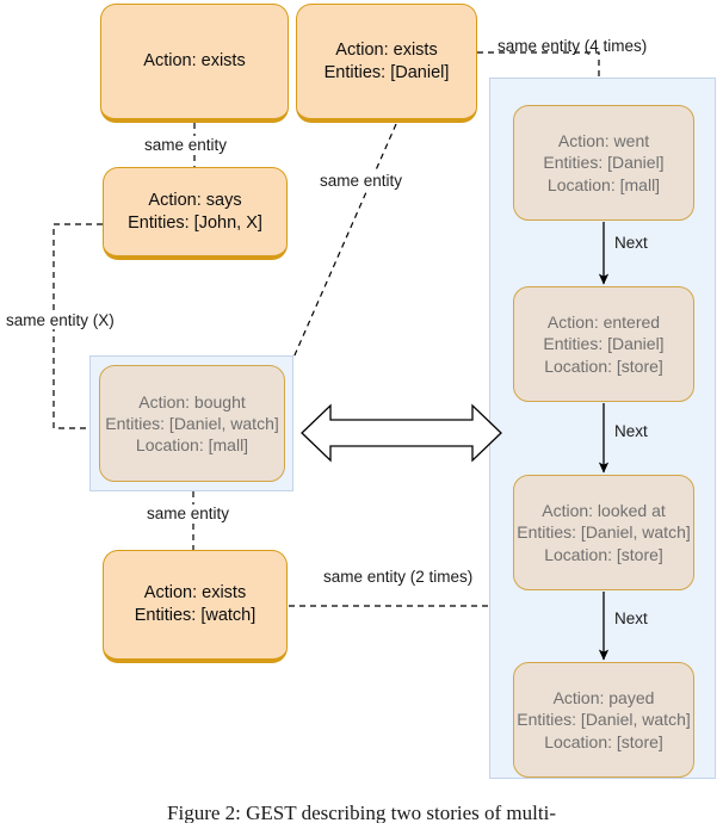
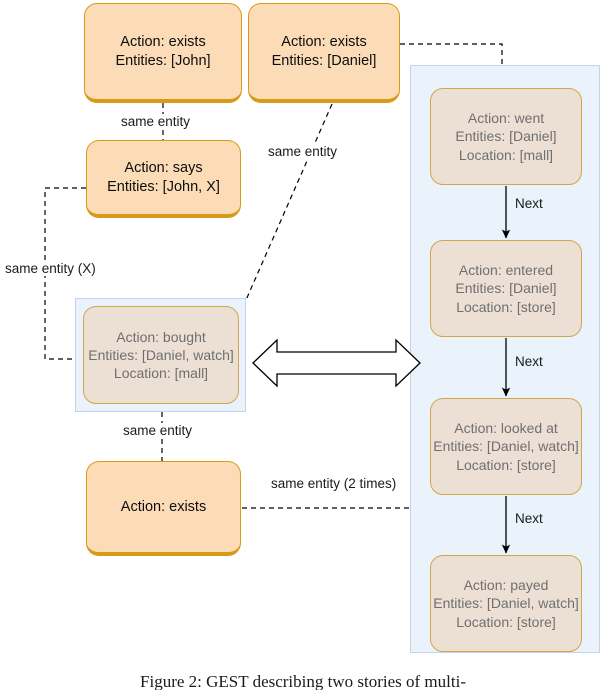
  Action: exists
+ Entities: [John]
  Action: exists
  Entities: [Daniel]
  Action: says
  Entities: [John, X]
  Action: bought
  Entities: [Daniel, watch]
  Location: [mall]
  Action: exists
- Entities: [watch]
  Action: went
  Entities: [Daniel]
  Location: [mall]
  Action: entered
  Entities: [Daniel]
  Location: [store]
  Action: looked at
  Entities: [Daniel, watch]
  Location: [store]
  Action: payed
  Entities: [Daniel, watch]
  Location: [store]
- same entity (4 times)
  same entity
  same entity
  same entity (X)
  same entity
  same entity (2 times)
  Next
  Next
  Next
  Figure 2: GEST describing two stories of multi-
